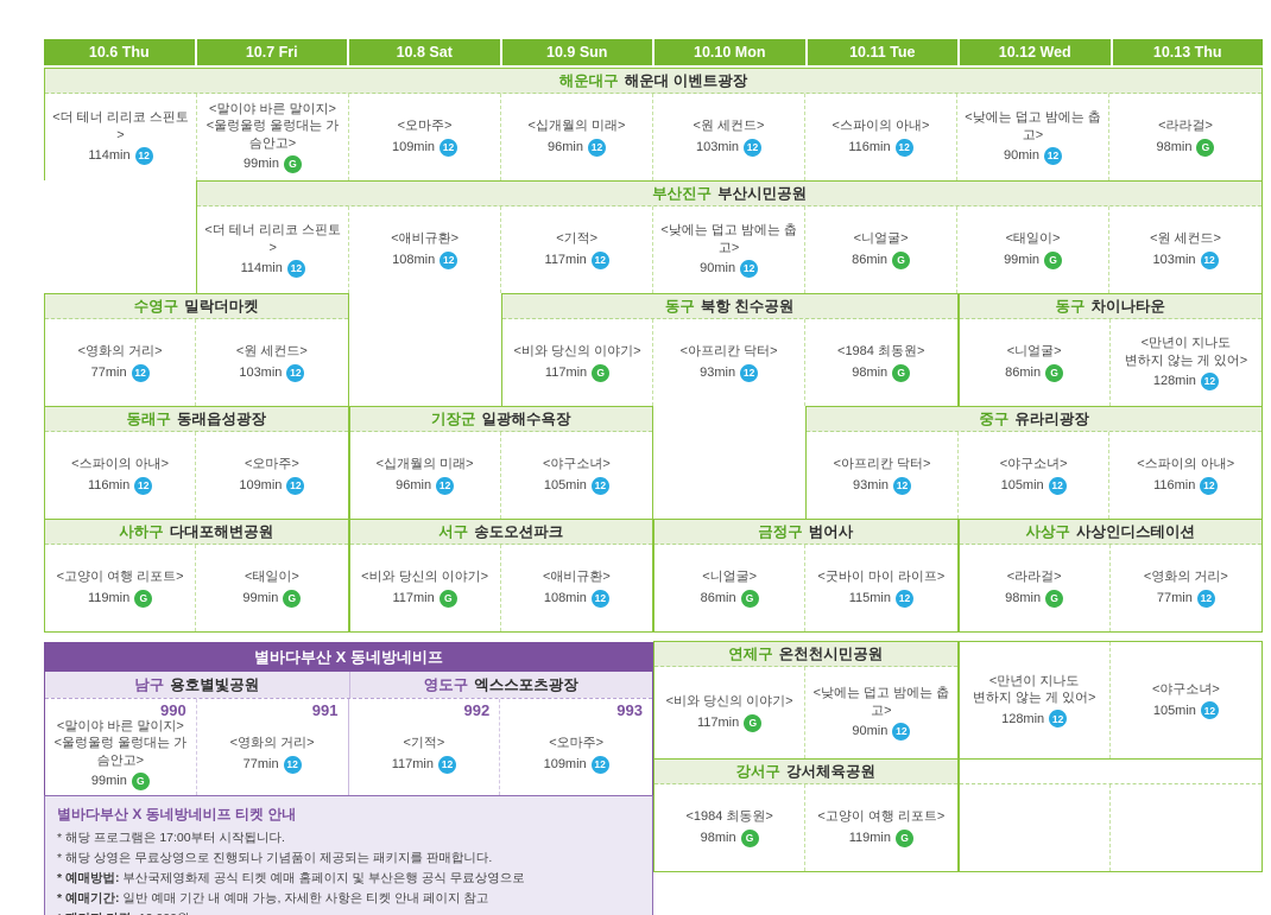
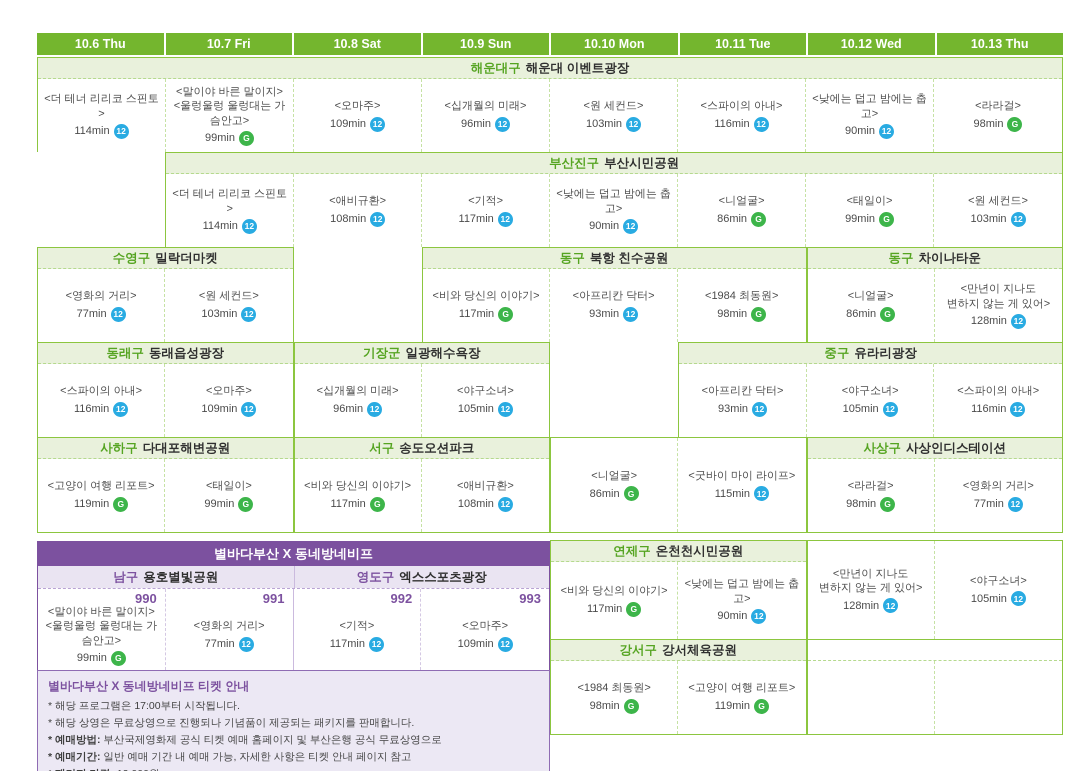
  10.6 Thu
  10.7 Fri
  10.8 Sat
  10.9 Sun
  10.10 Mon
  10.11 Tue
  10.12 Wed
  10.13 Thu
  해운대구
  해운대 이벤트광장
  <더 테너 리리코 스핀토>
  114min
  12
  <말이야 바른 말이지>
  <울렁울렁 울렁대는 가슴안고>
  99min
  G
  <오마주>
  109min
  12
  <십개월의 미래>
  96min
  12
  <원 세컨드>
  103min
  12
  <스파이의 아내>
  116min
  12
  <낮에는 덥고 밤에는 춥고>
  90min
  12
  <라라걸>
  98min
  G
  부산진구
  부산시민공원
  <더 테너 리리코 스핀토>
  114min
  12
  <애비규환>
  108min
  12
  <기적>
  117min
  12
  <낮에는 덥고 밤에는 춥고>
  90min
  12
  <니얼굴>
  86min
  G
  <태일이>
  99min
  G
  <원 세컨드>
  103min
  12
  수영구
  밀락더마켓
  <영화의 거리>
  77min
  12
  <원 세컨드>
  103min
  12
  동구
  북항 친수공원
  <비와 당신의 이야기>
  117min
  G
  <아프리칸 닥터>
  93min
  12
  <1984 최동원>
  98min
  G
  동구
  차이나타운
  <니얼굴>
  86min
  G
  <만년이 지나도
  변하지 않는 게 있어>
  128min
  12
  동래구
  동래읍성광장
  <스파이의 아내>
  116min
  12
  <오마주>
  109min
  12
  기장군
  일광해수욕장
  <십개월의 미래>
  96min
  12
  <야구소녀>
  105min
  12
  중구
  유라리광장
  <아프리칸 닥터>
  93min
  12
  <야구소녀>
  105min
  12
  <스파이의 아내>
  116min
  12
  사하구
  다대포해변공원
  <고양이 여행 리포트>
  119min
  G
  <태일이>
  99min
  G
  서구
  송도오션파크
  <비와 당신의 이야기>
  117min
  G
  <애비규환>
  108min
  12
- 금정구
- 범어사
  <니얼굴>
  86min
  G
  <굿바이 마이 라이프>
  115min
  12
  사상구
  사상인디스테이션
  <라라걸>
  98min
  G
  <영화의 거리>
  77min
  12
  별바다부산 X 동네방네비프
  남구
  용호별빛공원
  영도구
  엑스스포츠광장
  990
  <말이야 바른 말이지>
  <울렁울렁 울렁대는 가슴안고>
  99min
  G
  991
  <영화의 거리>
  77min
  12
  992
  <기적>
  117min
  12
  993
  <오마주>
  109min
  12
  별바다부산 X 동네방네비프 티켓 안내
  * 해당 프로그램은 17:00부터 시작됩니다.
  * 해당 상영은 무료상영으로 진행되나 기념품이 제공되는 패키지를 판매합니다.
  * 예매방법: 부산국제영화제 공식 티켓 예매 홈페이지 및 부산은행 공식 무료상영으로
  * 예매기간: 일반 예매 기간 내 예매 가능, 자세한 사항은 티켓 안내 페이지 참고
  연제구
  온천천시민공원
  <비와 당신의 이야기>
  117min
  G
  <낮에는 덥고 밤에는 춥고>
  90min
  12
  <만년이 지나도
  변하지 않는 게 있어>
  128min
  12
  <야구소녀>
  105min
  12
  강서구
  강서체육공원
  <1984 최동원>
  98min
  G
  <고양이 여행 리포트>
  119min
  G
